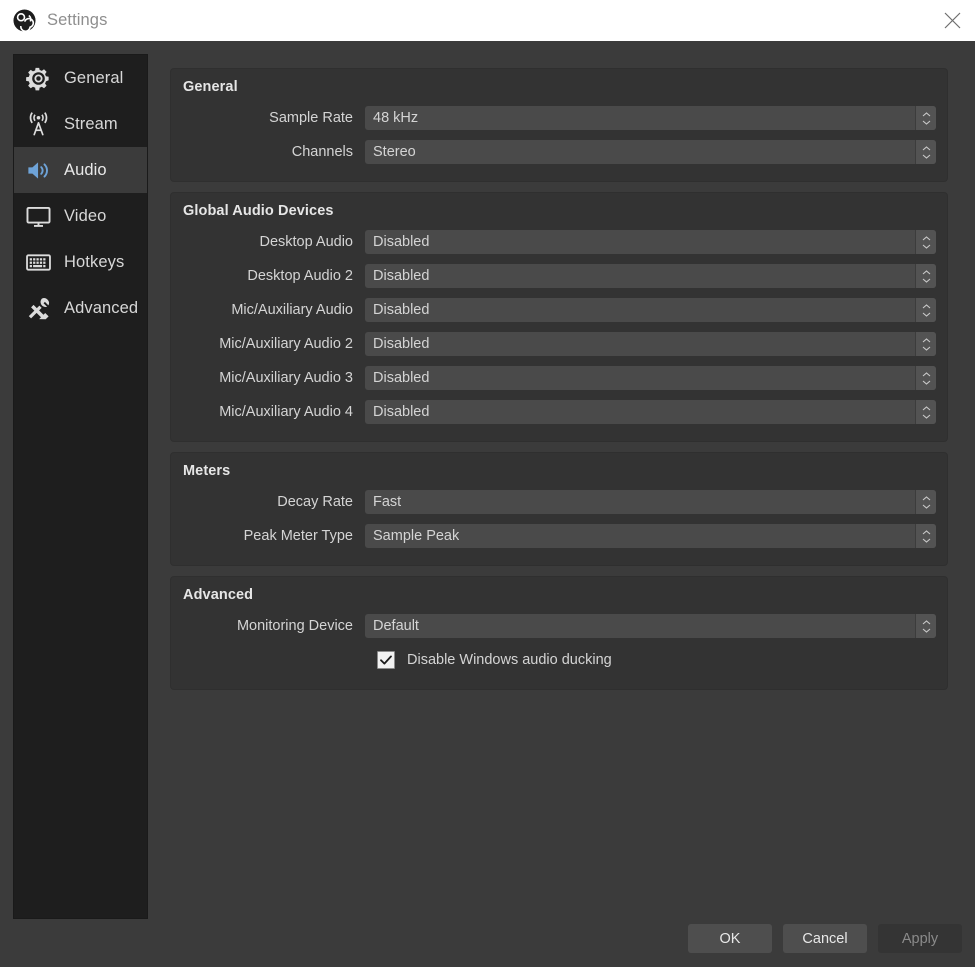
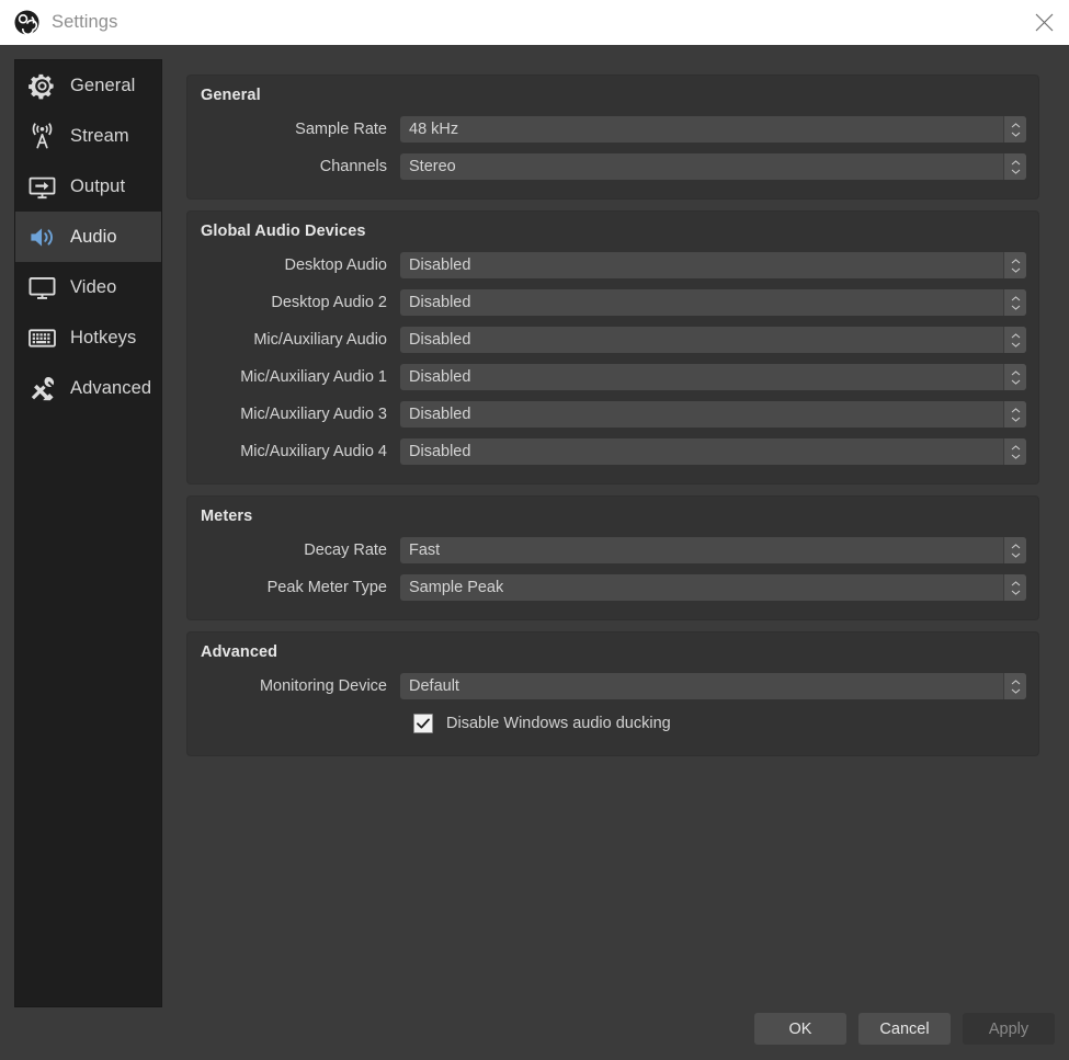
  Settings
  General
  Stream
+ Output
  Audio
  Video
  Hotkeys
  Advanced
  General
  Sample Rate
  48 kHz
  Channels
  Stereo
  Global Audio Devices
  Desktop Audio
  Disabled
  Desktop Audio 2
  Disabled
  Mic/Auxiliary Audio
  Disabled
- Mic/Auxiliary Audio 2
+ Mic/Auxiliary Audio 1
  Disabled
  Mic/Auxiliary Audio 3
  Disabled
  Mic/Auxiliary Audio 4
  Disabled
  Meters
  Decay Rate
  Fast
  Peak Meter Type
  Sample Peak
  Advanced
  Monitoring Device
  Default
  Disable Windows audio ducking
  OK
  Cancel
  Apply
